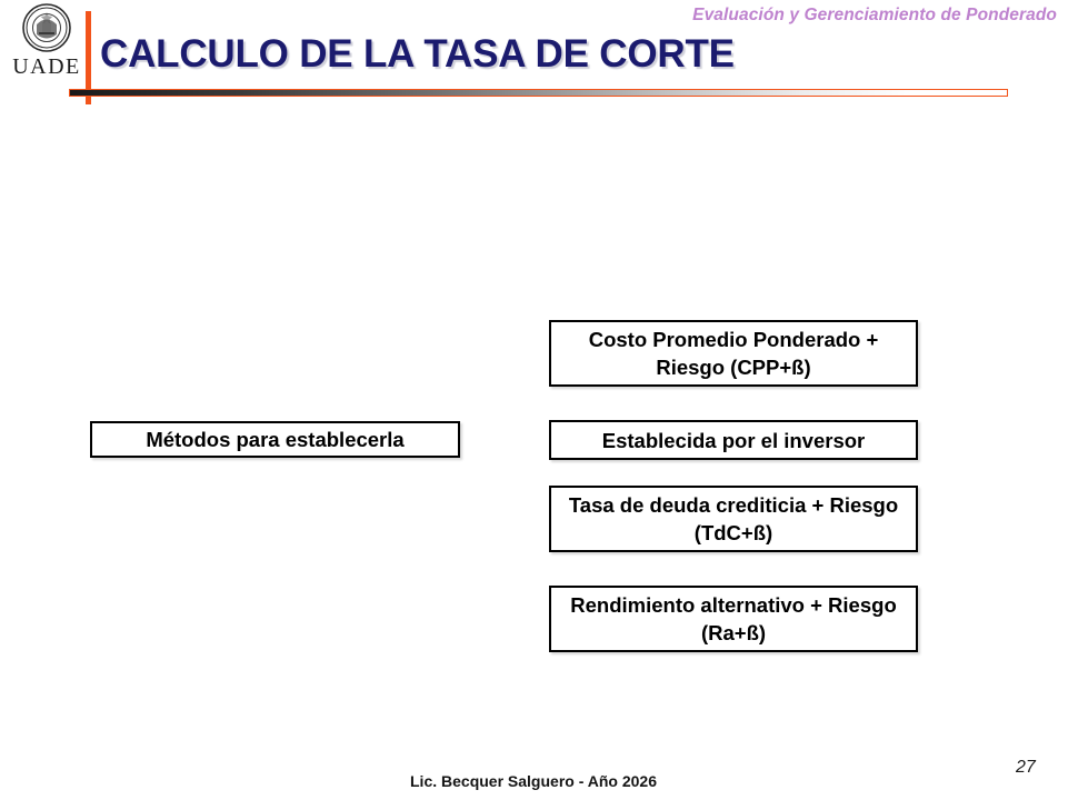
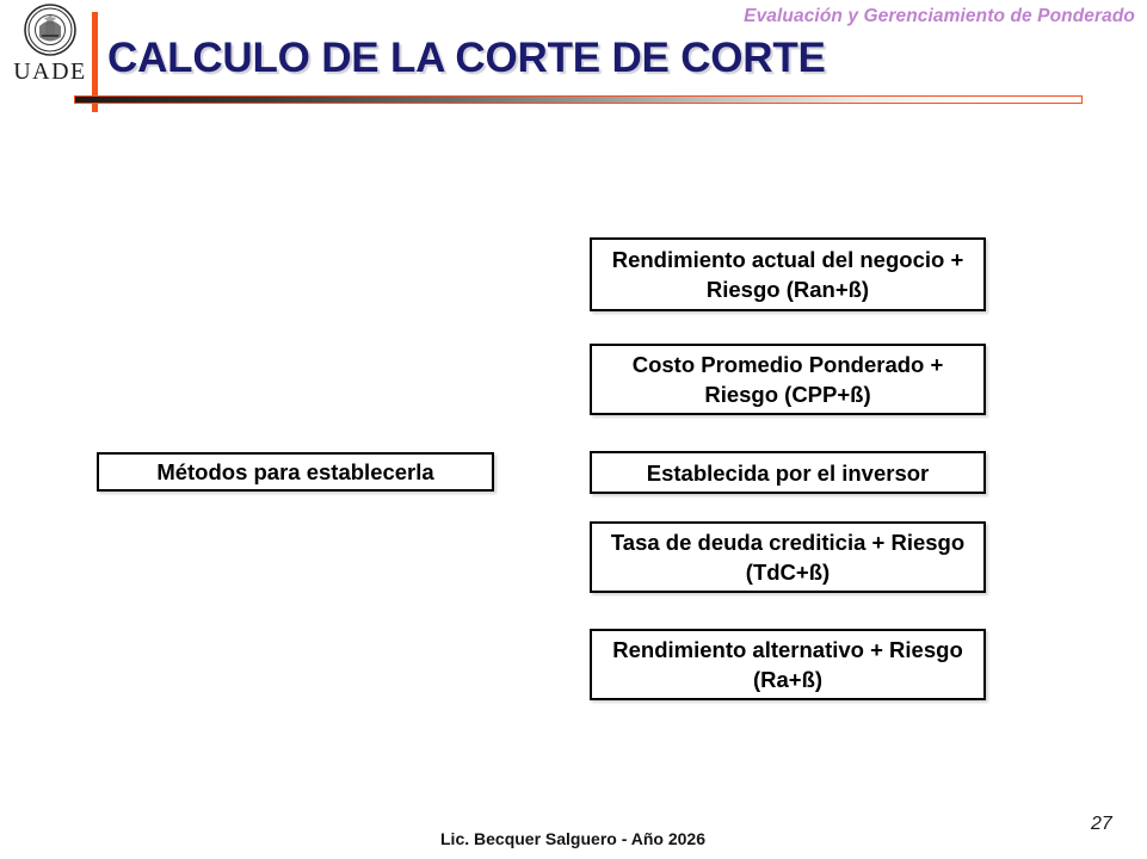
  UADE
  Evaluación y Gerenciamiento de Ponderado
- CALCULO DE LA TASA DE CORTE
+ CALCULO DE LA CORTE DE CORTE
  Métodos para establecerla
+ Rendimiento actual del negocio + Riesgo (Ran+ß)
  Costo Promedio Ponderado + Riesgo (CPP+ß)
  Establecida por el inversor
  Tasa de deuda crediticia + Riesgo (TdC+ß)
  Rendimiento alternativo + Riesgo (Ra+ß)
  Lic. Becquer Salguero - Año 2026
  27
